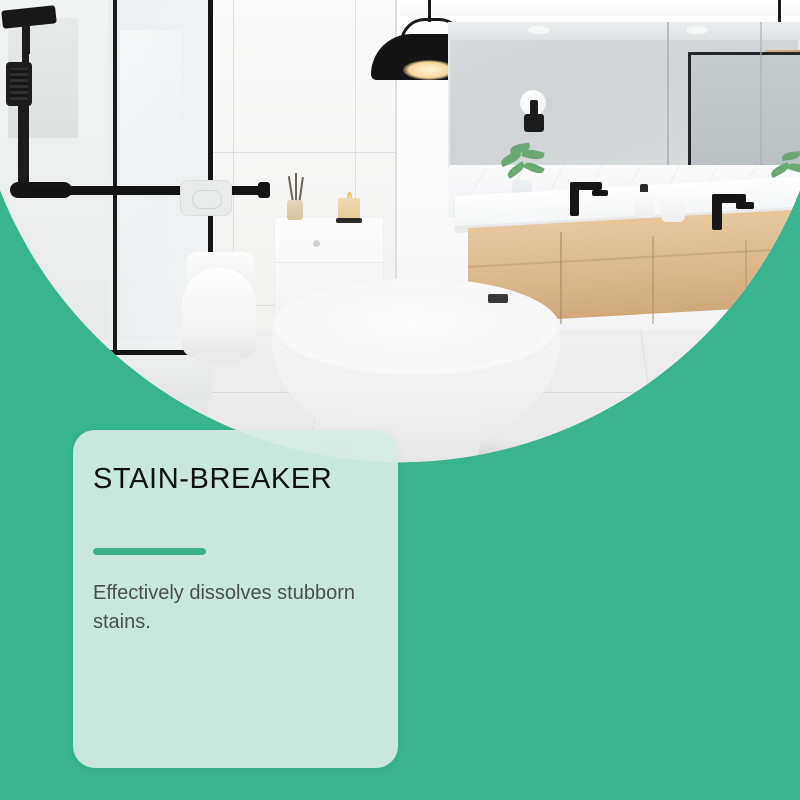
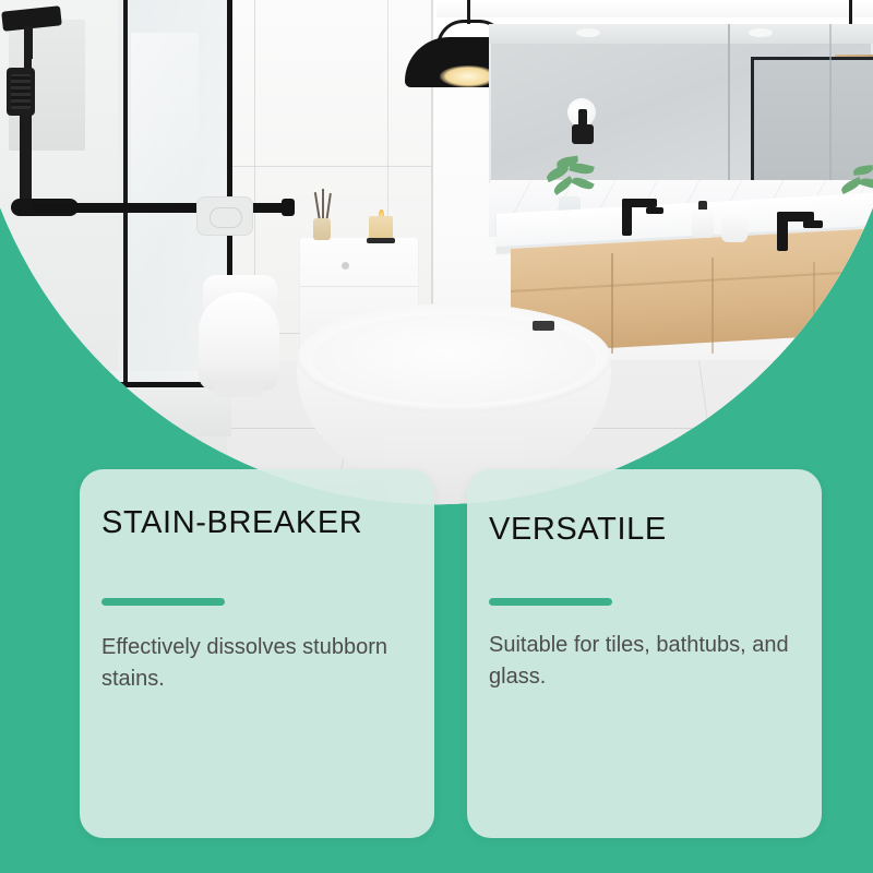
  STAIN-BREAKER
  Effectively dissolves stubborn stains.
+ VERSATILE
+ Suitable for tiles, bathtubs, and glass.
